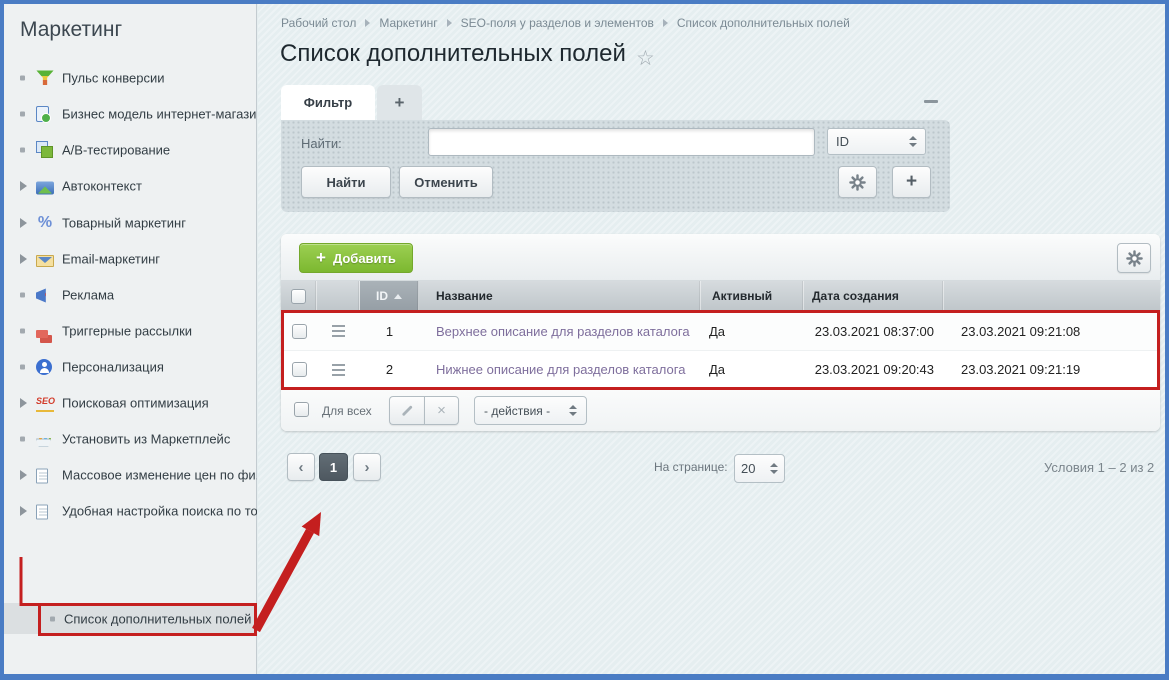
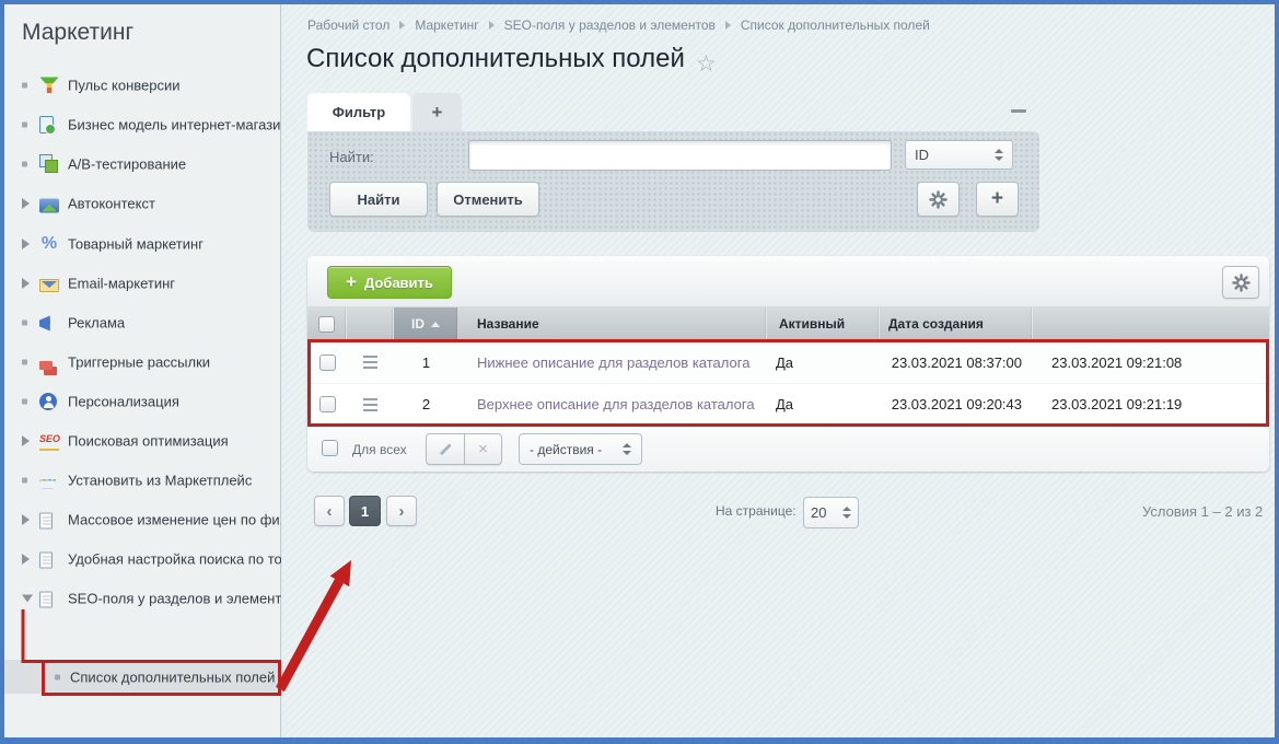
  Маркетинг
  Пульс конверсии
  Бизнес модель интернет-магази
  A/B-тестирование
  Автоконтекст
  %
  Товарный маркетинг
  Email-маркетинг
  Реклама
  Триггерные рассылки
  Персонализация
  SEO
  Поисковая оптимизация
  Установить из Маркетплейс
  Массовое изменение цен по фи
  Удобная настройка поиска по то
+ SEO-поля у разделов и элемент
  Список дополнительных полей
  Рабочий стол
  Маркетинг
  SEO-поля у разделов и элементов
  Список дополнительных полей
  Список дополнительных полей
  ☆
  Фильтр
  +
  Найти:
  ID
  Найти
  Отменить
  +
  +
  Добавить
  ID
  Название
  Активный
  Дата создания
  1
- Верхнее описание для разделов каталога
+ Нижнее описание для разделов каталога
  Да
  23.03.2021 08:37:00
  23.03.2021 09:21:08
  2
- Нижнее описание для разделов каталога
+ Верхнее описание для разделов каталога
  Да
  23.03.2021 09:20:43
  23.03.2021 09:21:19
  Для всех
  ×
  - действия -
  ‹
  1
  ›
  На странице:
  20
  Условия 1 – 2 из 2
